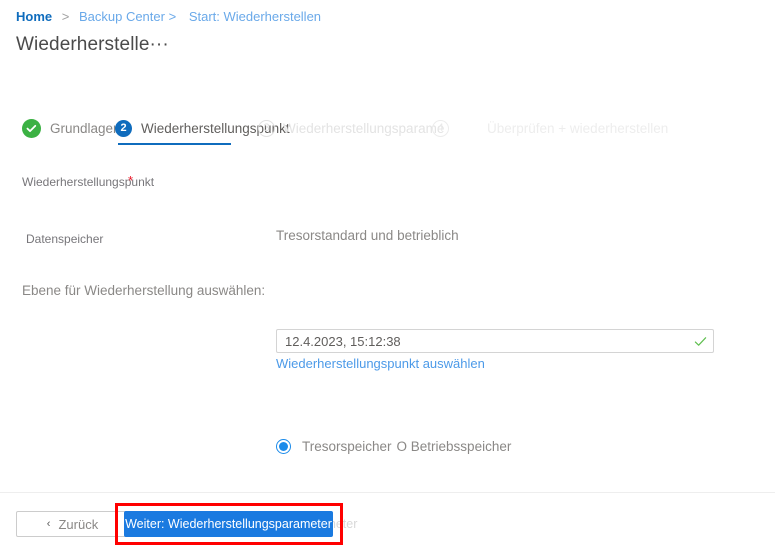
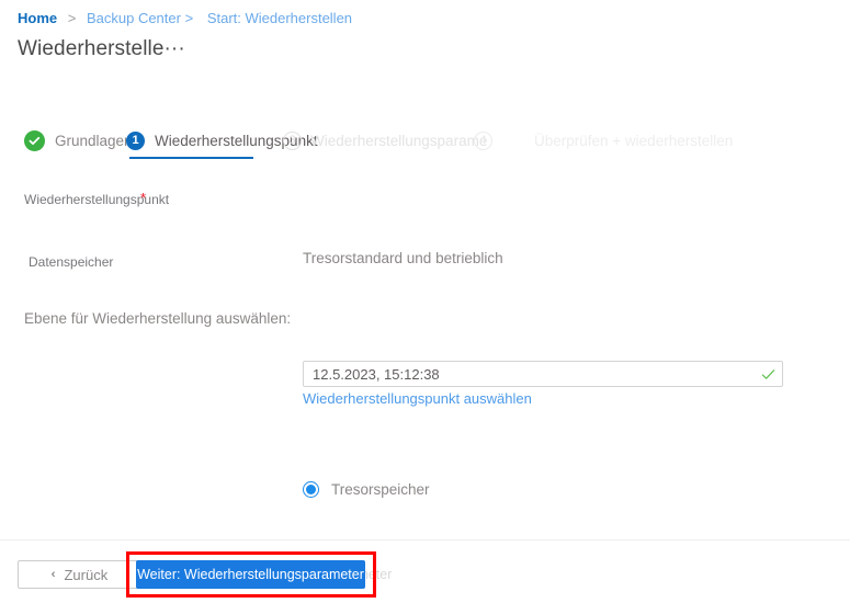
  Home > Backup Center > Start: Wiederherstellen
  Wiederherstelle···
  Grundlage
- 2
+ 1
  Wiederherstellungspunkt
  3
  Wiederherstellungsparame
  4
  Wiederherstellungspunkt
  *
- 12.4.2023, 15:12:38
+ 12.5.2023, 15:12:38
  Wiederherstellungspunkt auswählen
  Datenspeicher
  Tresorstandard und betrieblich
  Ebene für Wiederherstellung auswählen:
  Tresorspeicher
- O Betriebsspeicher
  ‹
  Zurück
  Weiter: Wiederherstellungsparameter
